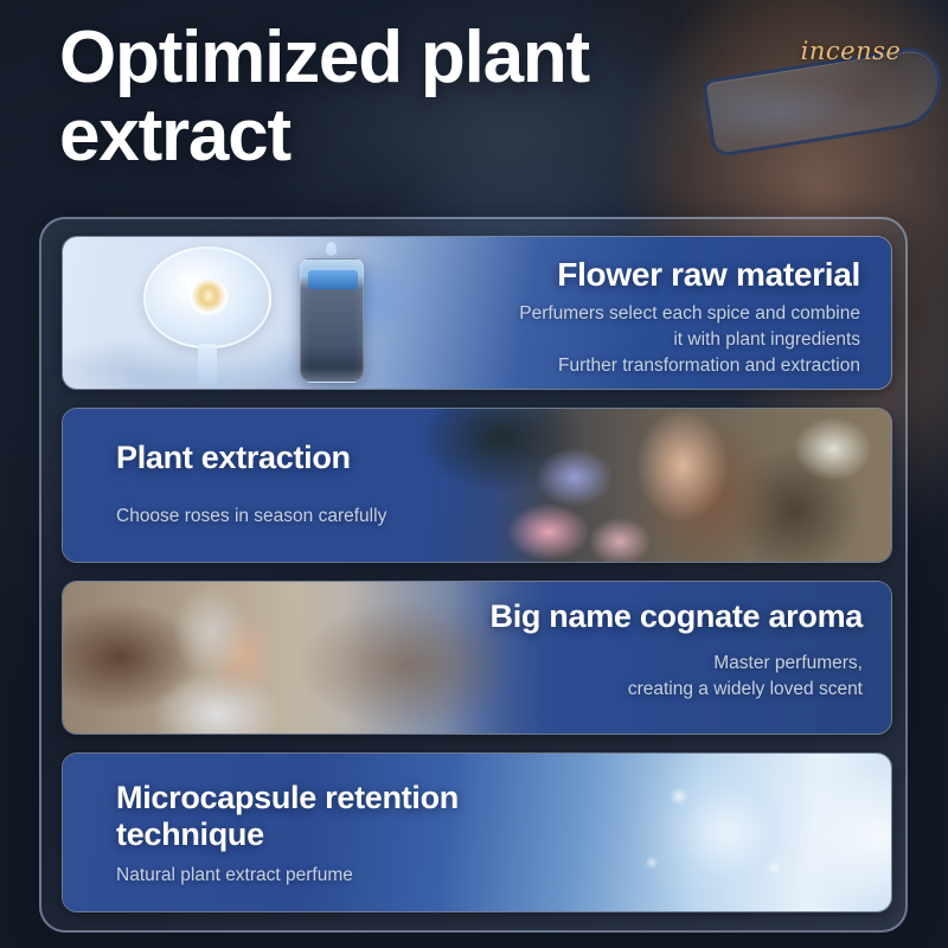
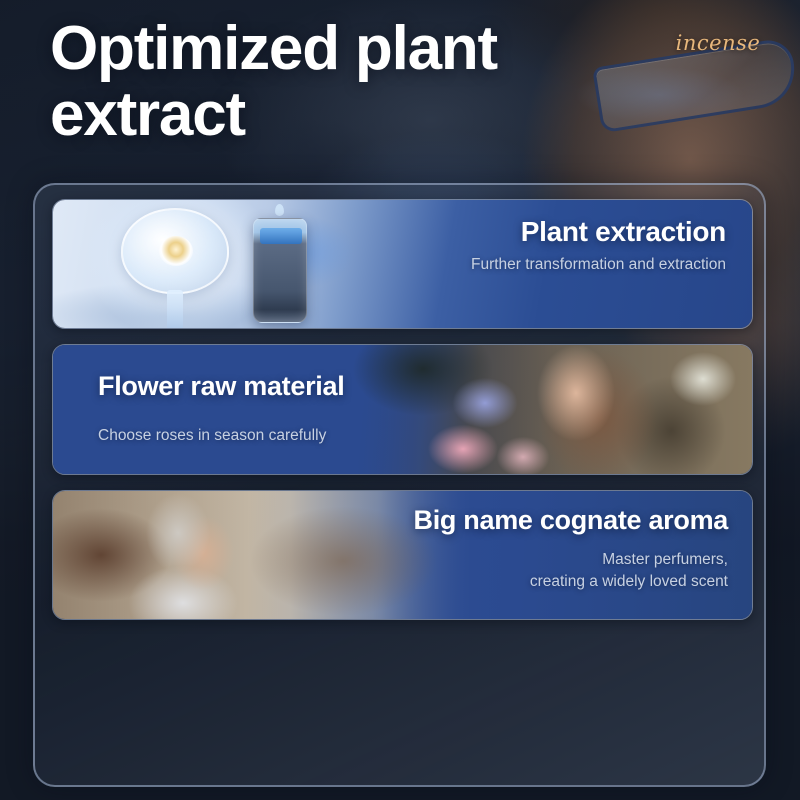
  Optimized plant
  extract
  incense
- Flower raw material
+ Plant extraction
- Perfumers select each spice and combine
- it with plant ingredients
  Further transformation and extraction
- Plant extraction
+ Flower raw material
  Choose roses in season carefully
  Big name cognate aroma
  Master perfumers,
  creating a widely loved scent
- Microcapsule retention technique
- Natural plant extract perfume
